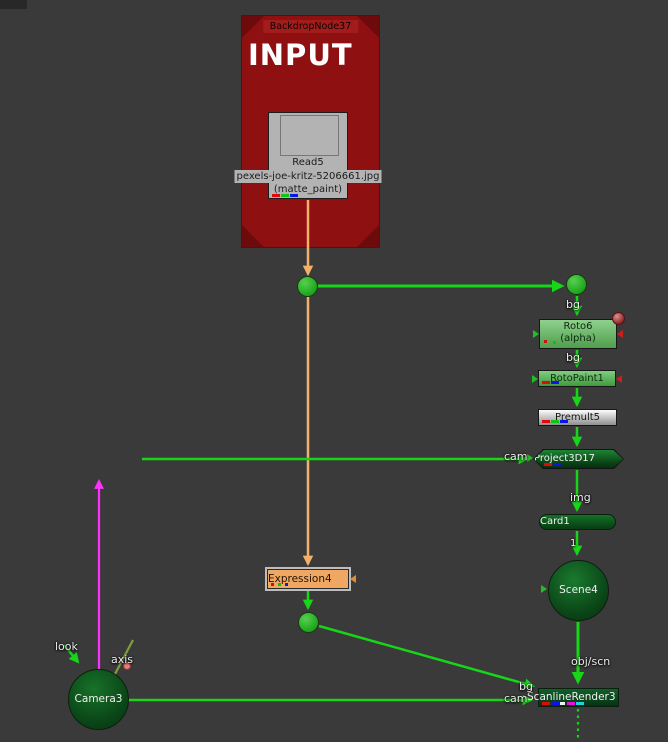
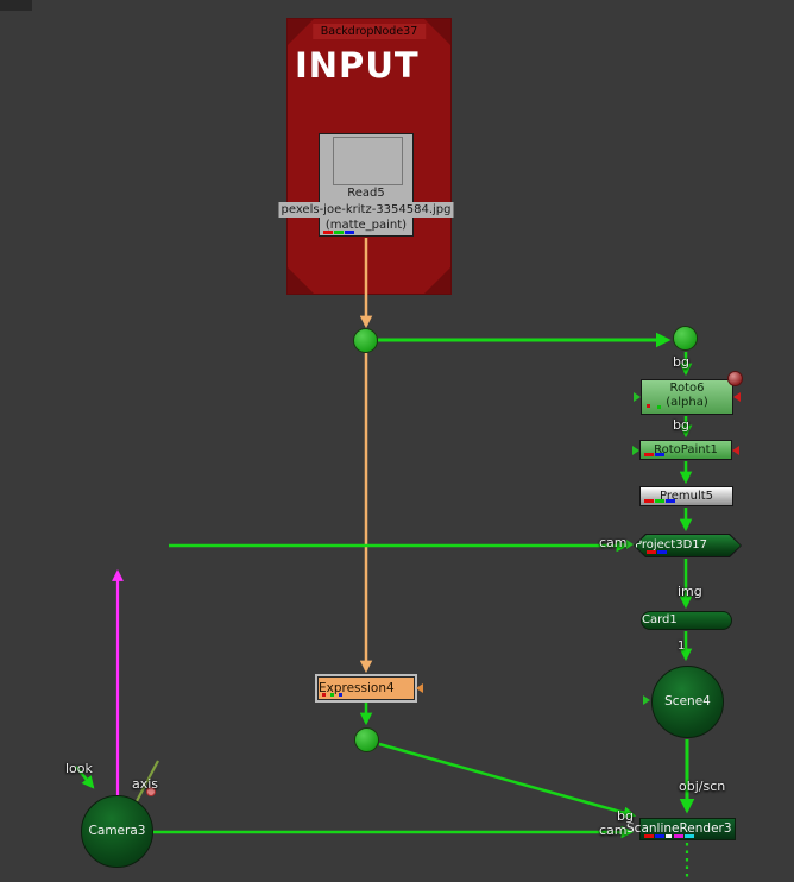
  BackdropNode37
  INPUT
  Read5
- pexels-joe-kritz-5206661.jpg
+ pexels-joe-kritz-3354584.jpg
  (matte_paint)
  Roto6
  (alpha)
  RotoPaint1
  Premult5
  Project3D17
  Card1
  Scene4
  ScanlineRender3
  Camera3
  Expression4
  bg
  bg
  img
  cam
  1
  obj/scn
  bg
  cam
  look
  axis
